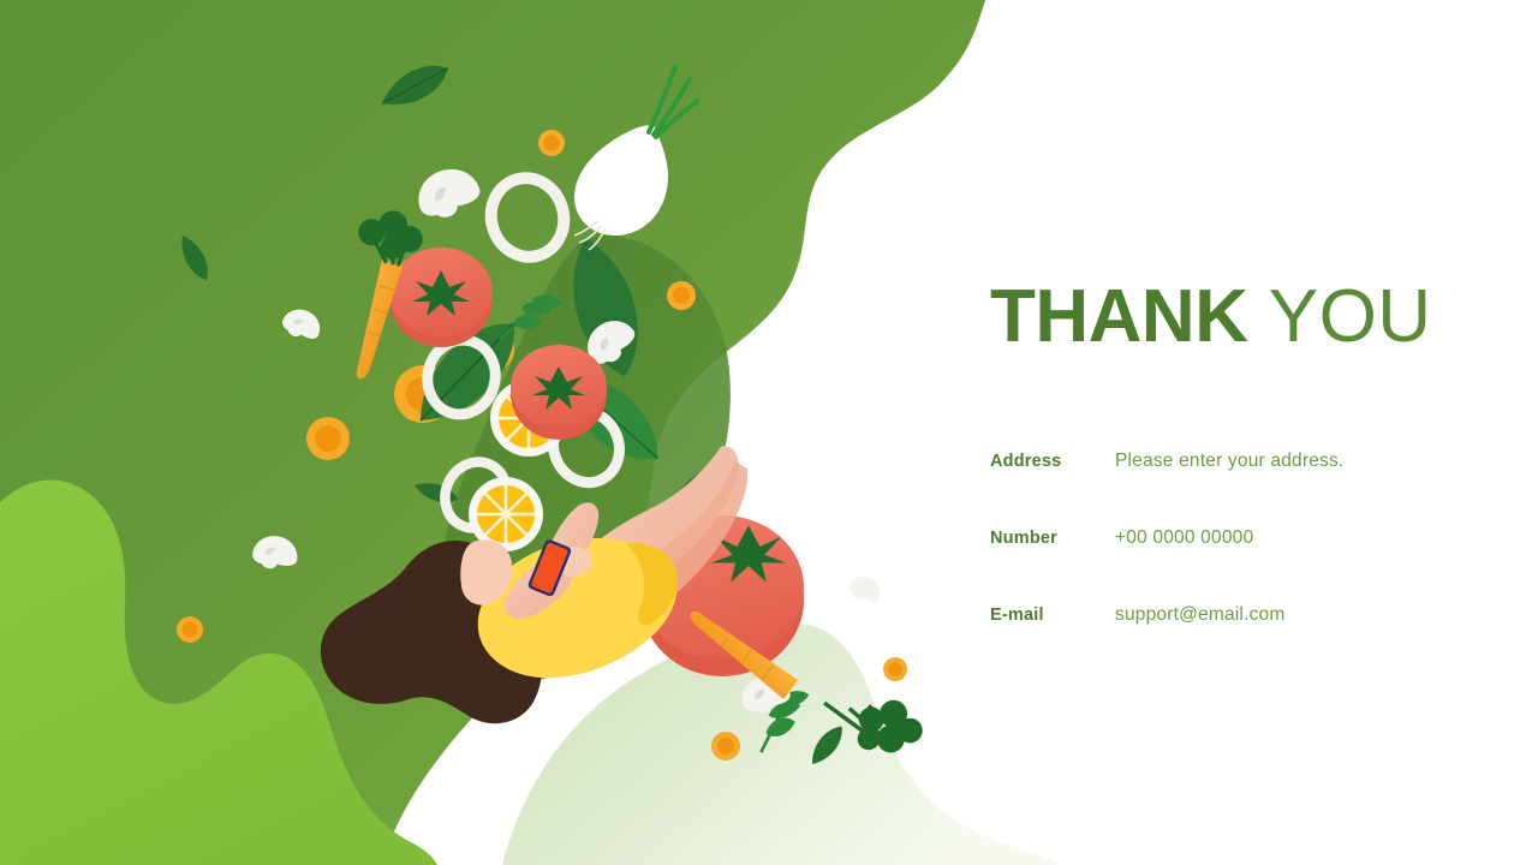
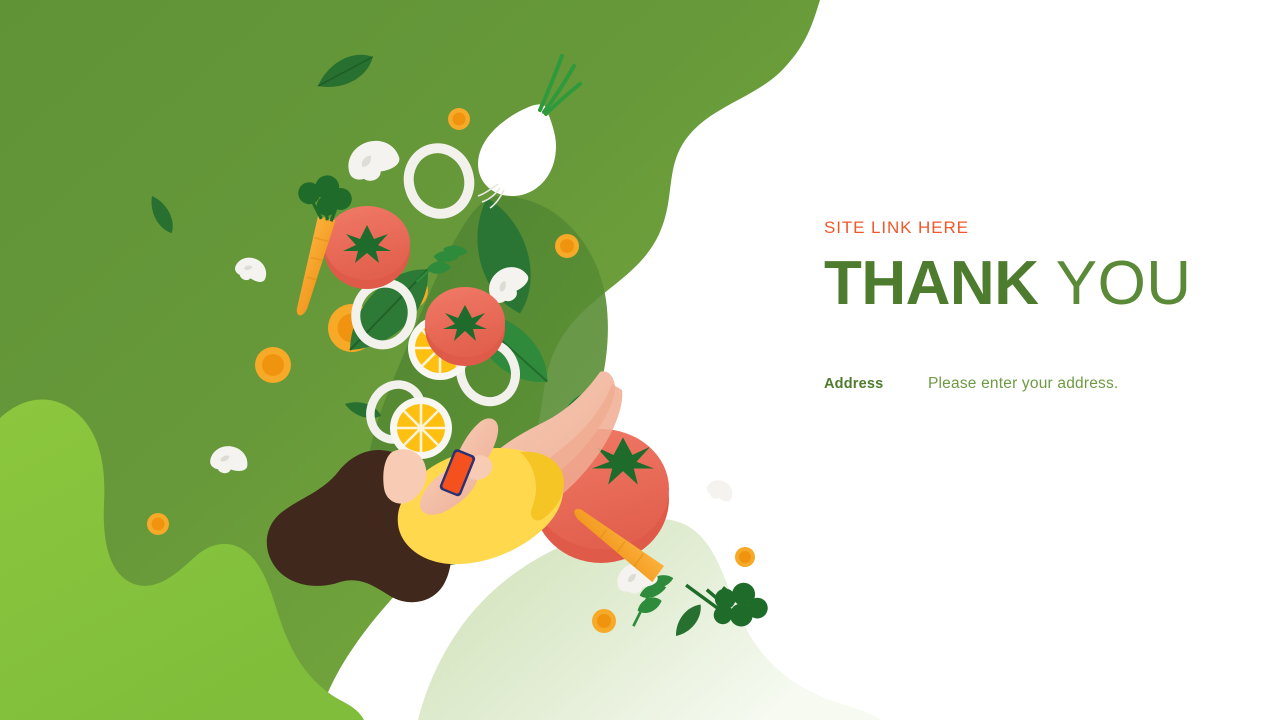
+ SITE LINK HERE
  THANK YOU
  Address
  Please enter your address.
- Number
- +00 0000 00000
- E-mail
- support@email.com
